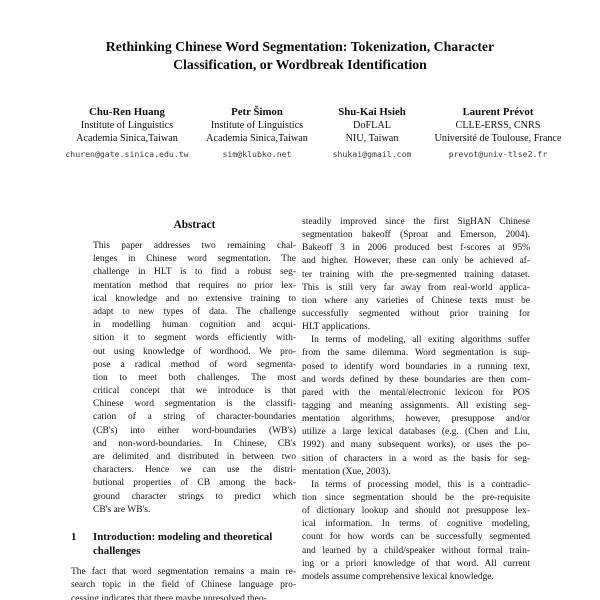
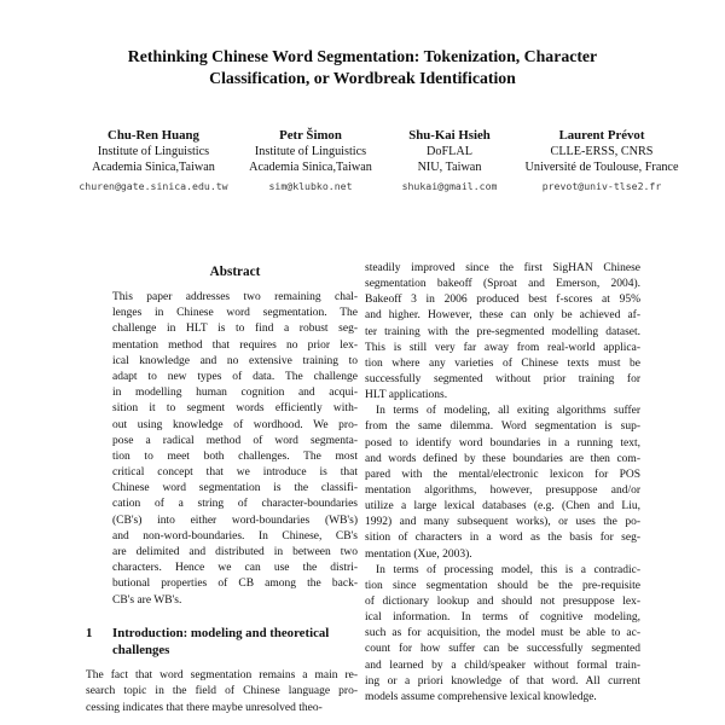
  Rethinking Chinese Word Segmentation: Tokenization, Character
  Classification, or Wordbreak Identification
  Chu-Ren Huang
  Institute of Linguistics
  Academia Sinica,Taiwan
  churen@gate.sinica.edu.tw
  Petr Šimon
  Institute of Linguistics
  Academia Sinica,Taiwan
  sim@klubko.net
  Shu-Kai Hsieh
  DoFLAL
  NIU, Taiwan
  shukai@gmail.com
  Laurent Prévot
  CLLE-ERSS, CNRS
  Université de Toulouse, France
  prevot@univ-tlse2.fr
  Abstract
  This paper addresses two remaining chal-
  lenges in Chinese word segmentation. The
  challenge in HLT is to find a robust seg-
  mentation method that requires no prior lex-
  ical knowledge and no extensive training to
  adapt to new types of data. The challenge
  in modelling human cognition and acqui-
  sition it to segment words efficiently with-
  out using knowledge of wordhood. We pro-
  pose a radical method of word segmenta-
  tion to meet both challenges. The most
  critical concept that we introduce is that
  Chinese word segmentation is the classifi-
  cation of a string of character-boundaries
  (CB's) into either word-boundaries (WB's)
  and non-word-boundaries. In Chinese, CB's
  are delimited and distributed in between two
  characters. Hence we can use the distri-
  butional properties of CB among the back-
- ground character strings to predict which
  CB's are WB's.
  1
  Introduction: modeling and theoretical
  challenges
  The fact that word segmentation remains a main re-
  search topic in the field of Chinese language pro-
  cessing indicates that there maybe unresolved theo-
  steadily improved since the first SigHAN Chinese
  segmentation bakeoff (Sproat and Emerson, 2004).
  Bakeoff 3 in 2006 produced best f-scores at 95%
  and higher. However, these can only be achieved af-
- ter training with the pre-segmented training dataset.
+ ter training with the pre-segmented modelling dataset.
  This is still very far away from real-world applica-
  tion where any varieties of Chinese texts must be
  successfully segmented without prior training for
  HLT applications.
  In terms of modeling, all exiting algorithms suffer
  from the same dilemma. Word segmentation is sup-
  posed to identify word boundaries in a running text,
  and words defined by these boundaries are then com-
  pared with the mental/electronic lexicon for POS
- tagging and meaning assignments. All existing seg-
  mentation algorithms, however, presuppose and/or
  utilize a large lexical databases (e.g. (Chen and Liu,
  1992) and many subsequent works), or uses the po-
  sition of characters in a word as the basis for seg-
  mentation (Xue, 2003).
  In terms of processing model, this is a contradic-
  tion since segmentation should be the pre-requisite
  of dictionary lookup and should not presuppose lex-
  ical information. In terms of cognitive modeling,
+ such as for acquisition, the model must be able to ac-
- count for how words can be successfully segmented
+ count for how suffer can be successfully segmented
  and learned by a child/speaker without formal train-
  ing or a priori knowledge of that word. All current
  models assume comprehensive lexical knowledge.
